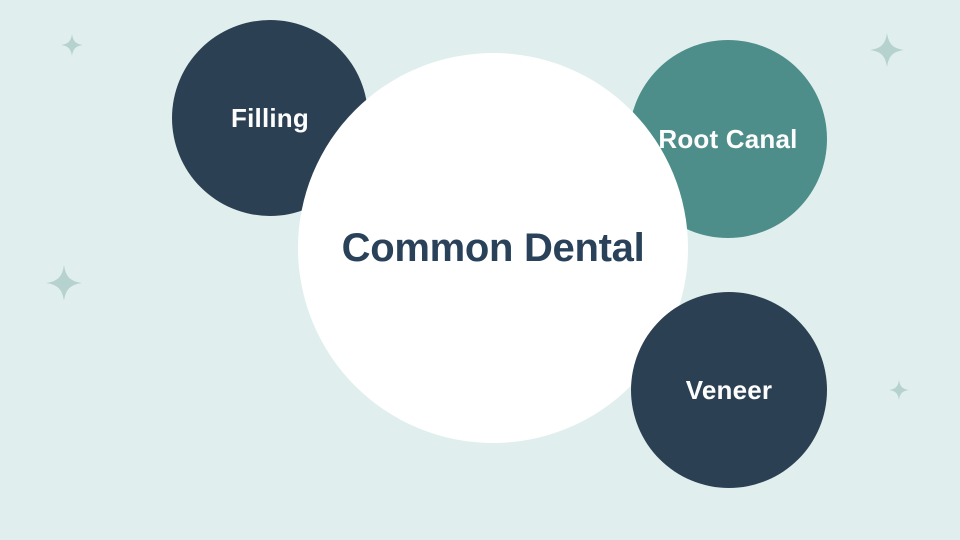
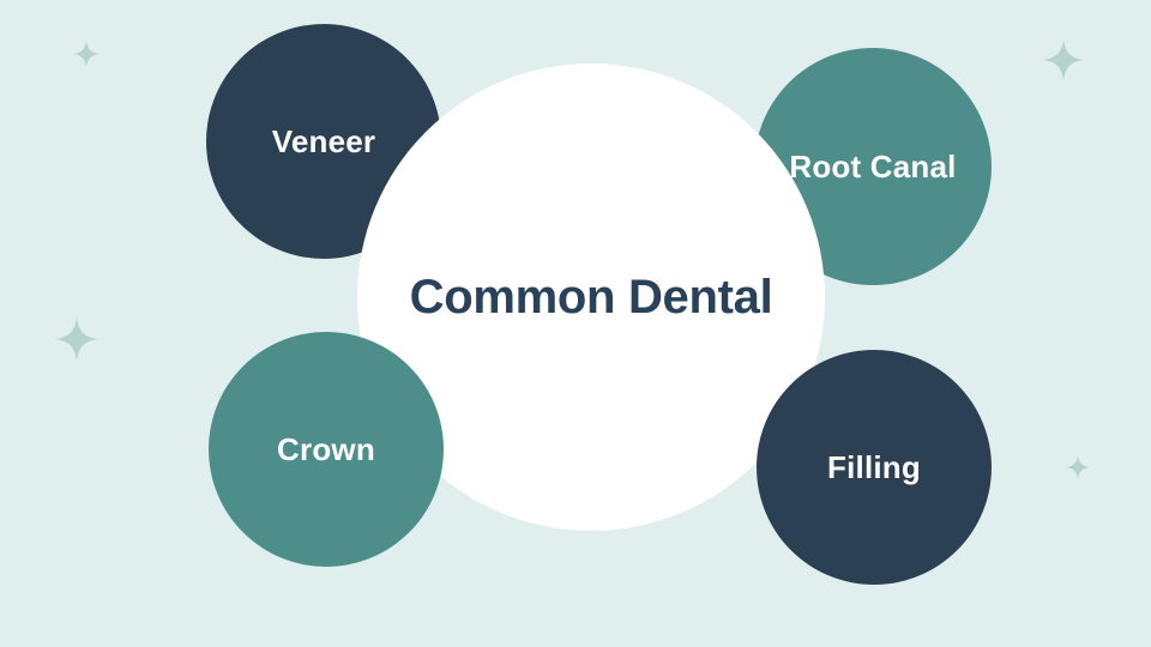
- Filling
+ Veneer
  Root Canal
  Common Dental
+ Crown
- Veneer
+ Filling
